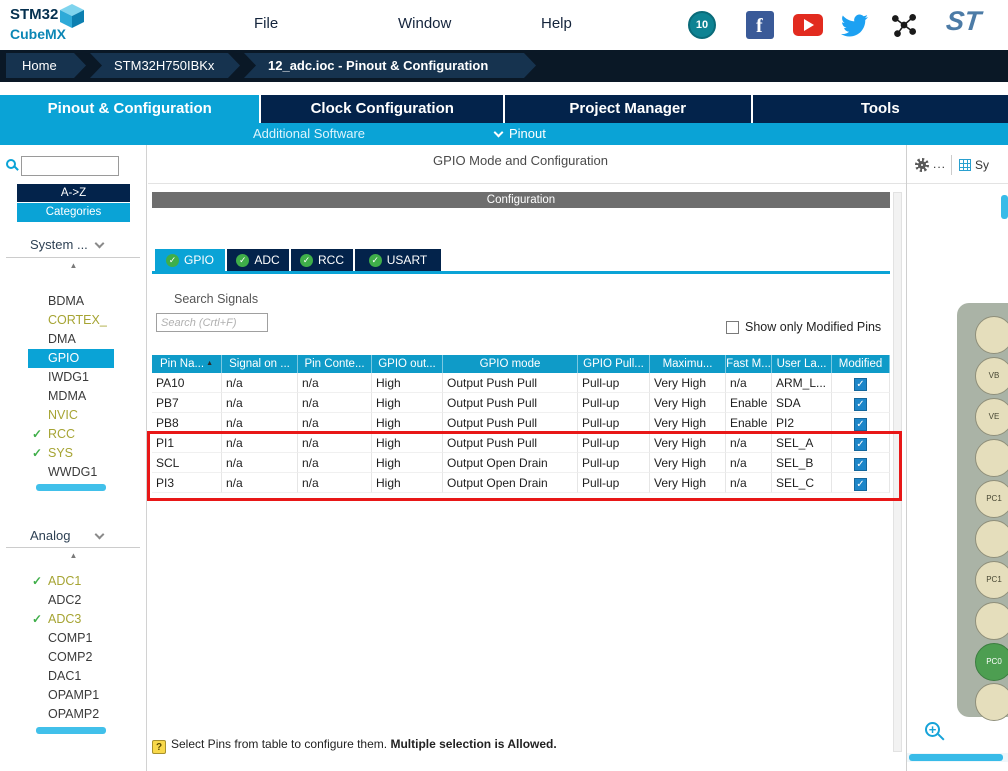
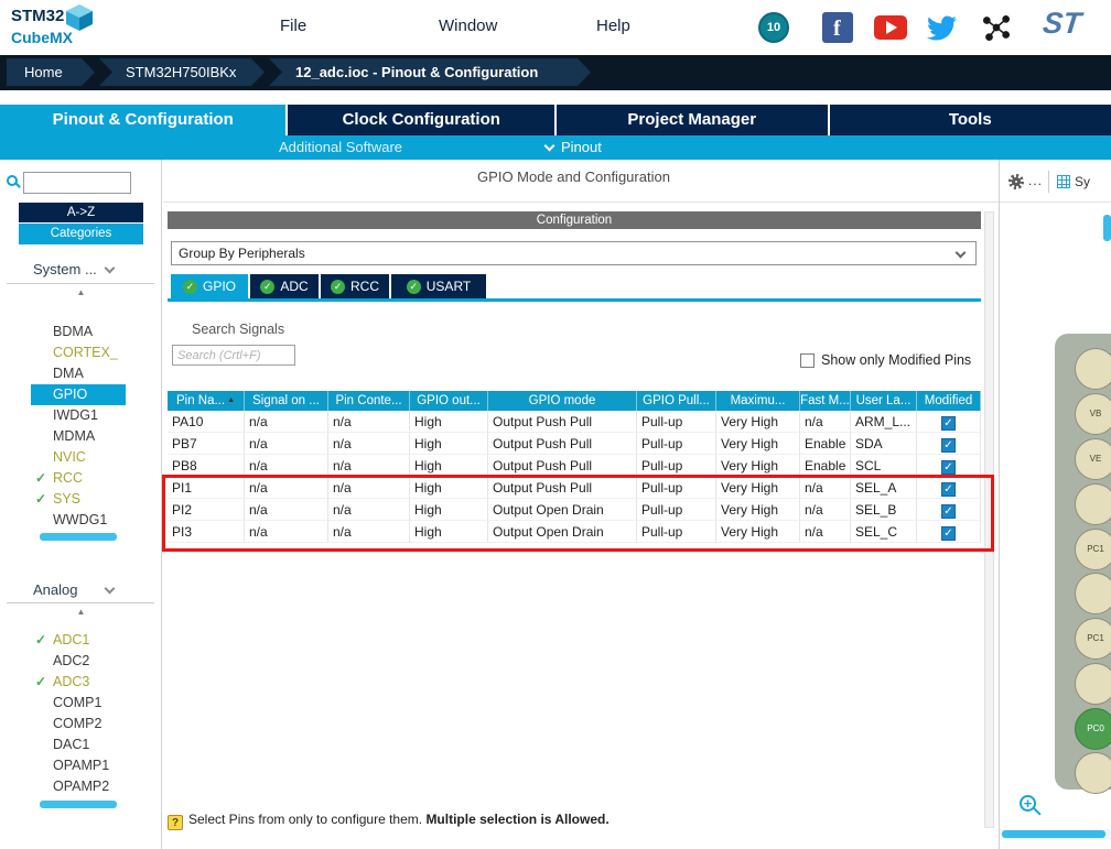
  STM32
  CubeMX
  File
  Window
  Help
  10
  Home
  STM32H750IBKx
  12_adc.ioc - Pinout & Configuration
  Pinout & Configuration
  Clock Configuration
  Project Manager
  Tools
  Additional Software
  Pinout
  A->Z
  Categories
  System ...
  BDMA
  CORTEX_
  DMA
  GPIO
  IWDG1
  MDMA
  NVIC
  RCC
  SYS
  WWDG1
  Analog
  ADC1
  ADC2
  ADC3
  COMP1
  COMP2
  DAC1
  OPAMP1
  OPAMP2
  GPIO Mode and Configuration
  Configuration
+ Group By Peripherals
  GPIO
  ADC
  RCC
  USART
  Search Signals
  Search (Crtl+F)
  Show only Modified Pins
  Pin Na...
  Signal on ...
  Pin Conte...
  GPIO out...
  GPIO mode
  GPIO Pull...
  Maximu...
  Fast M...
  User La...
  Modified
  PA10
  n/a
  n/a
  High
  Output Push Pull
  Pull-up
  Very High
  n/a
  ARM_L...
  PB7
  n/a
  n/a
  High
  Output Push Pull
  Pull-up
  Very High
  Enable
  SDA
  PB8
  n/a
  n/a
  High
  Output Push Pull
  Pull-up
  Very High
  Enable
- PI2
+ SCL
  PI1
  n/a
  n/a
  High
  Output Push Pull
  Pull-up
  Very High
  n/a
  SEL_A
- SCL
+ PI2
  n/a
  n/a
  High
  Output Open Drain
  Pull-up
  Very High
  n/a
  SEL_B
  PI3
  n/a
  n/a
  High
  Output Open Drain
  Pull-up
  Very High
  n/a
  SEL_C
- Select Pins from table to configure them. Multiple selection is Allowed.
+ Select Pins from only to configure them. Multiple selection is Allowed.
  ...
  Sy
  VB
  VE
  PC1
  PC1
  PC0
